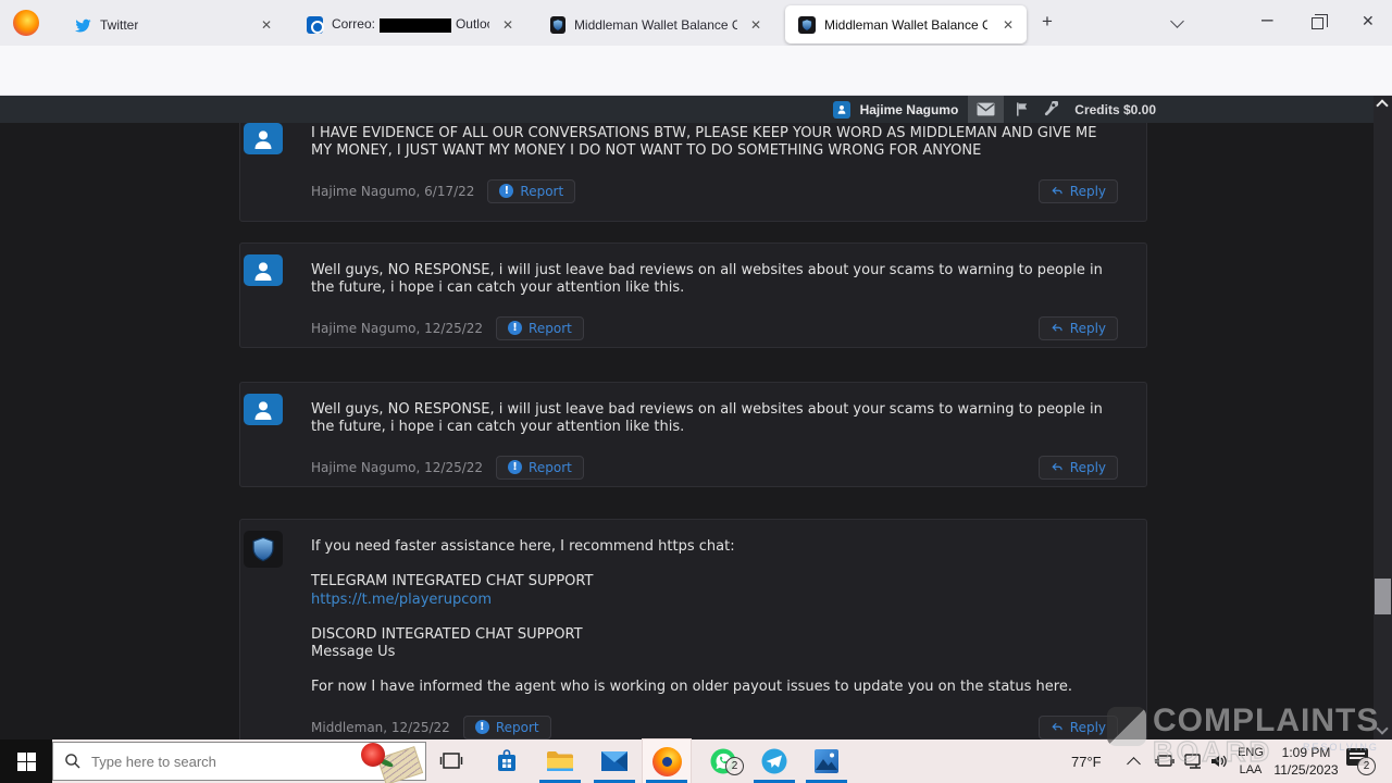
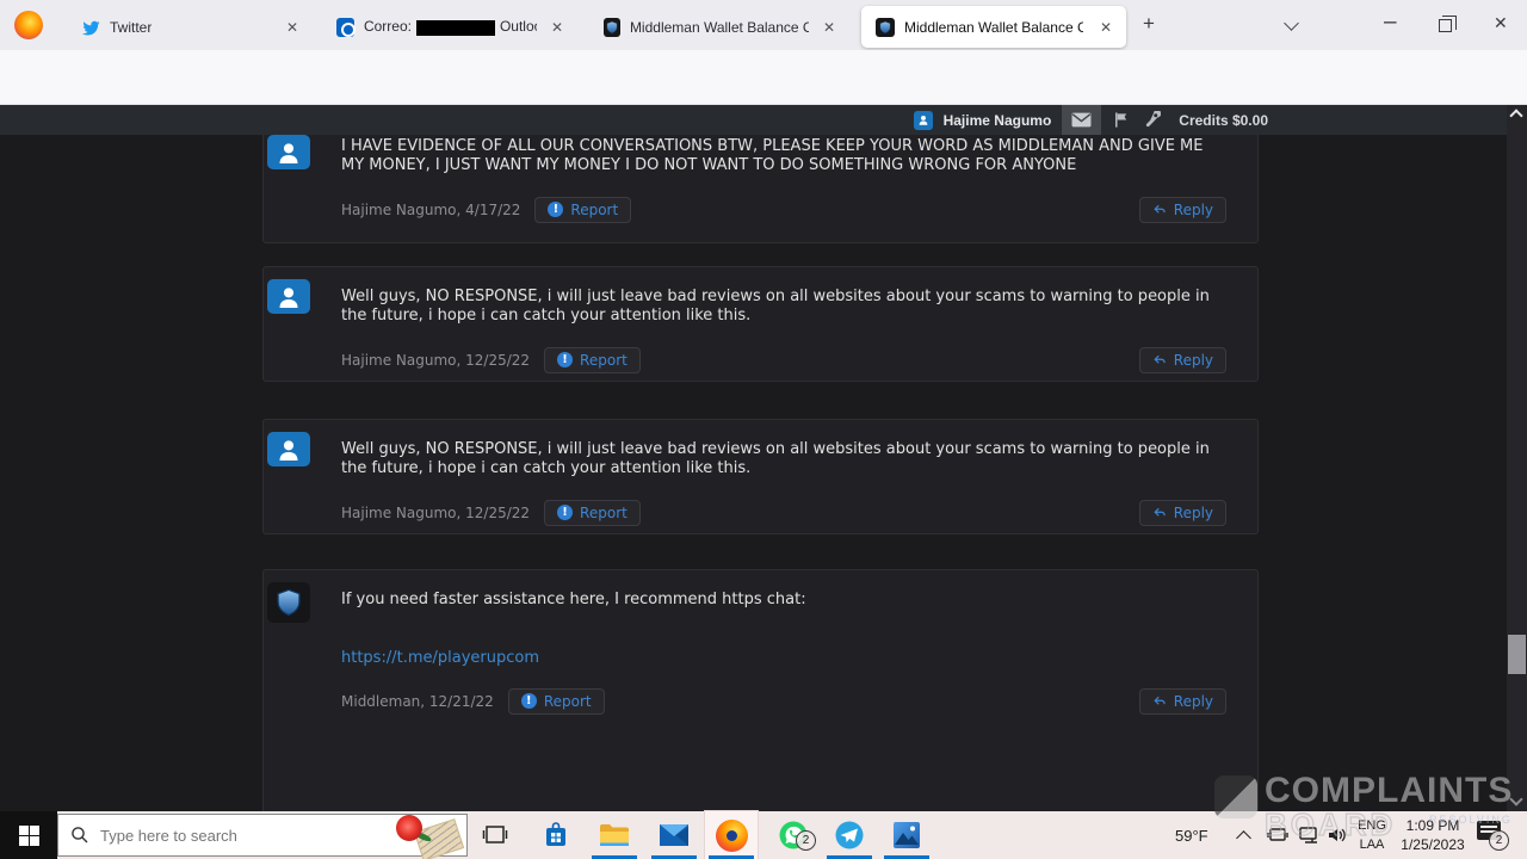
  Twitter
  ✕
  Correo: Outlo
  ✕
  Middleman Wallet Balance C
  ✕
  Middleman Wallet Balance C
  ✕
  +
  –
  ✕
  Hajime Nagumo
  Credits $0.00
  I HAVE EVIDENCE OF ALL OUR CONVERSATIONS BTW, PLEASE KEEP YOUR WORD AS MIDDLEMAN AND GIVE ME MY MONEY, I JUST WANT MY MONEY I DO NOT WANT TO DO SOMETHING WRONG FOR ANYONE
- Hajime Nagumo, 6/17/22
+ Hajime Nagumo, 4/17/22
  !
  Report
  Reply
  Well guys, NO RESPONSE, i will just leave bad reviews on all websites about your scams to warning to people in the future, i hope i can catch your attention like this.
  Hajime Nagumo, 12/25/22
  !
  Report
  Reply
  Well guys, NO RESPONSE, i will just leave bad reviews on all websites about your scams to warning to people in the future, i hope i can catch your attention like this.
  Hajime Nagumo, 12/25/22
  !
  Report
  Reply
  If you need faster assistance here, I recommend https chat:
- TELEGRAM INTEGRATED CHAT SUPPORT
  https://t.me/playerupcom
- DISCORD INTEGRATED CHAT SUPPORT
- Message Us
- For now I have informed the agent who is working on older payout issues to update you on the status here.
- Middleman, 12/25/22
+ Middleman, 12/21/22
  !
  Report
  Reply
  COMPLAINTS
  BOARD
  RESOLVING
  Type here to search
  2
- 77°F
+ 59°F
  ENG
  LAA
  1:09 PM
- 11/25/2023
+ 1/25/2023
  2
